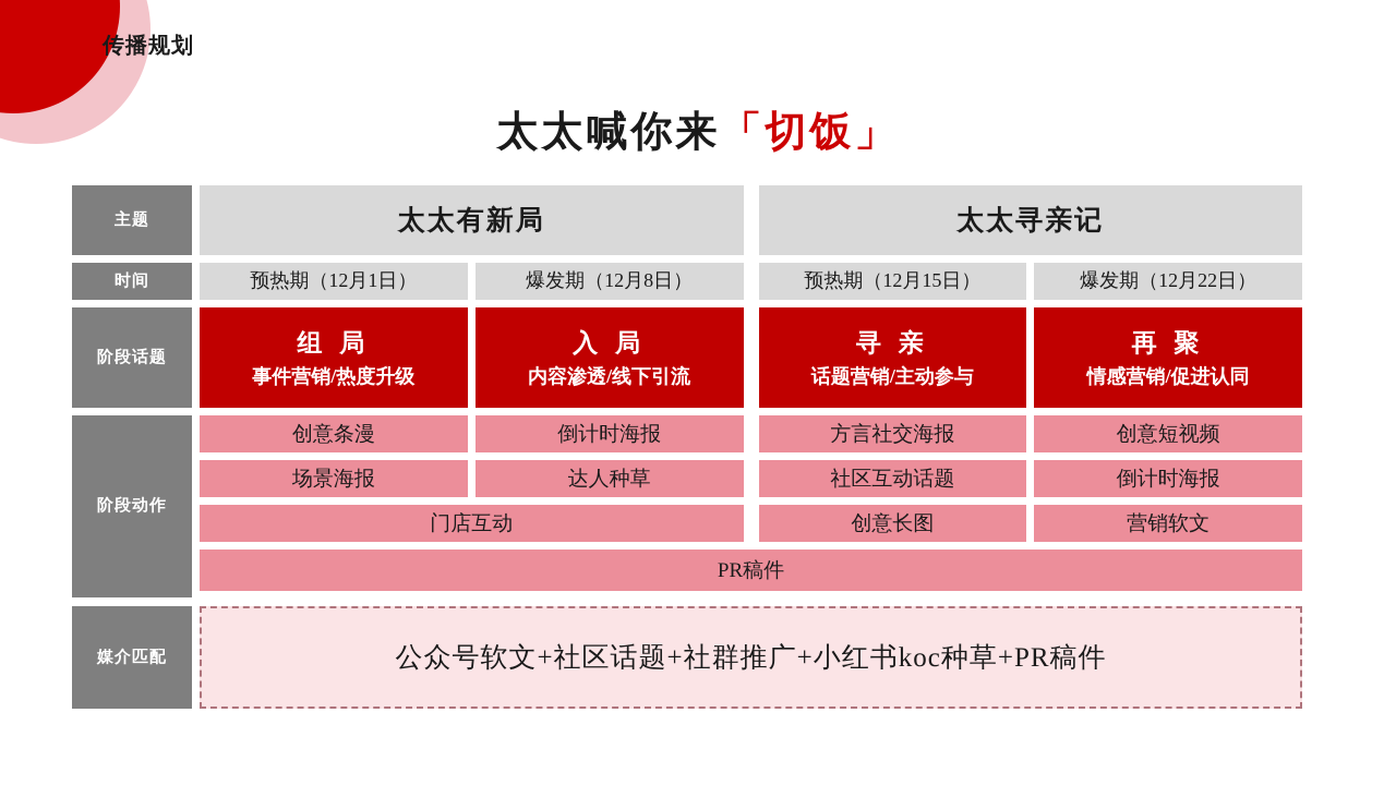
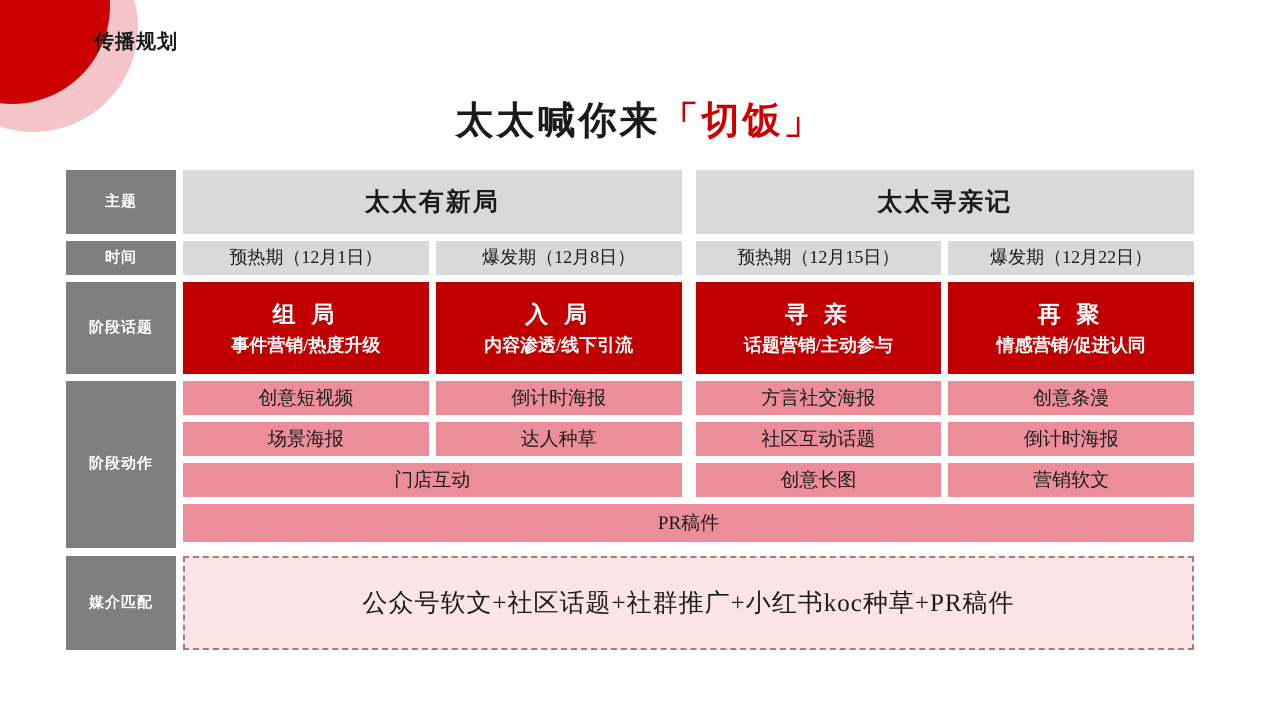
  传播规划
  太太喊你来「切饭」
  主题
  太太有新局
  太太寻亲记
  时间
  预热期（12月1日）
  爆发期（12月8日）
  预热期（12月15日）
  爆发期（12月22日）
  阶段话题
  组 局
  事件营销/热度升级
  入 局
  内容渗透/线下引流
  寻 亲
  话题营销/主动参与
  再 聚
  情感营销/促进认同
  阶段动作
- 创意条漫
+ 创意短视频
  倒计时海报
  方言社交海报
- 创意短视频
+ 创意条漫
  场景海报
  达人种草
  社区互动话题
  倒计时海报
  门店互动
  创意长图
  营销软文
  PR稿件
  媒介匹配
  公众号软文+社区话题+社群推广+小红书koc种草+PR稿件
